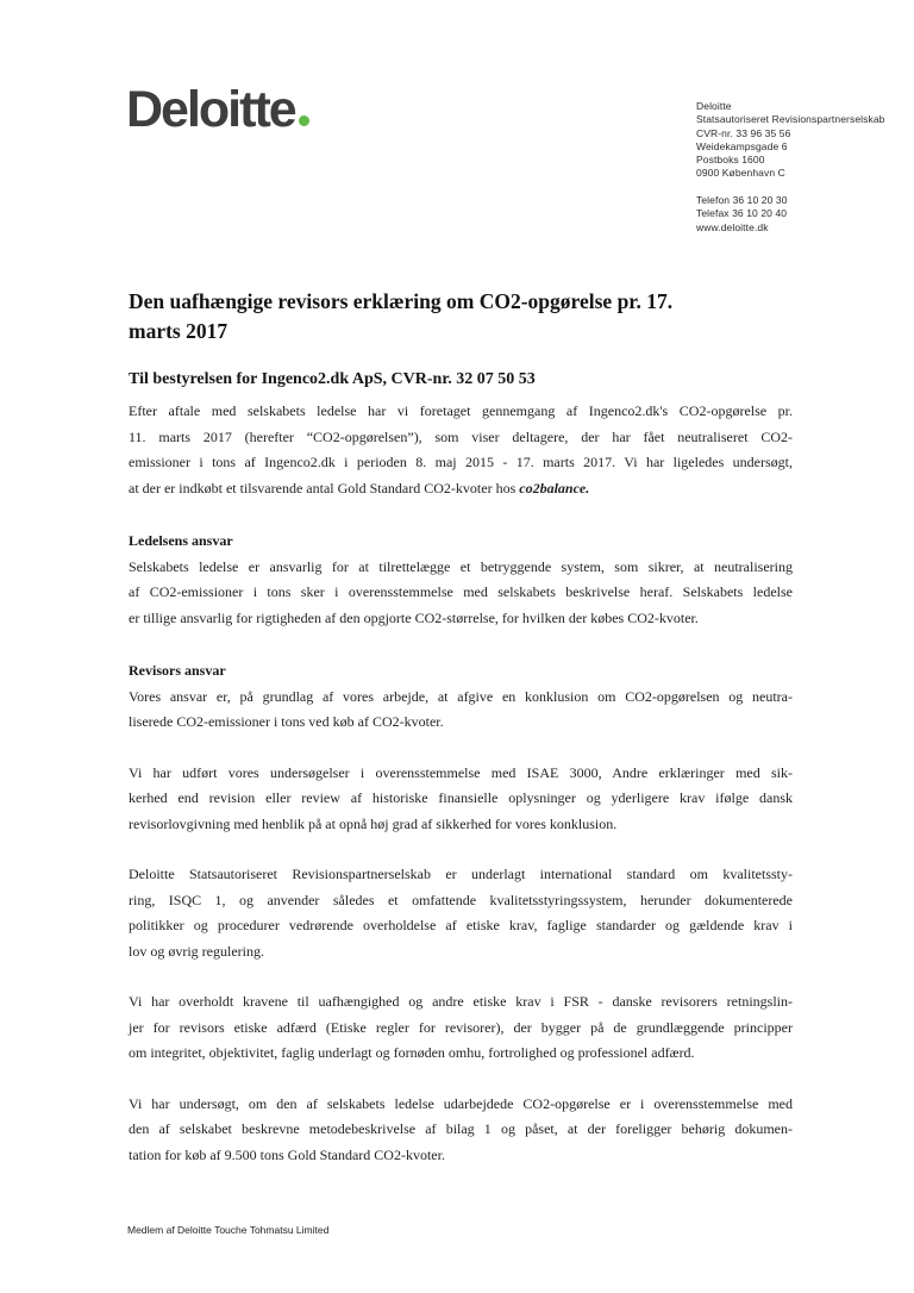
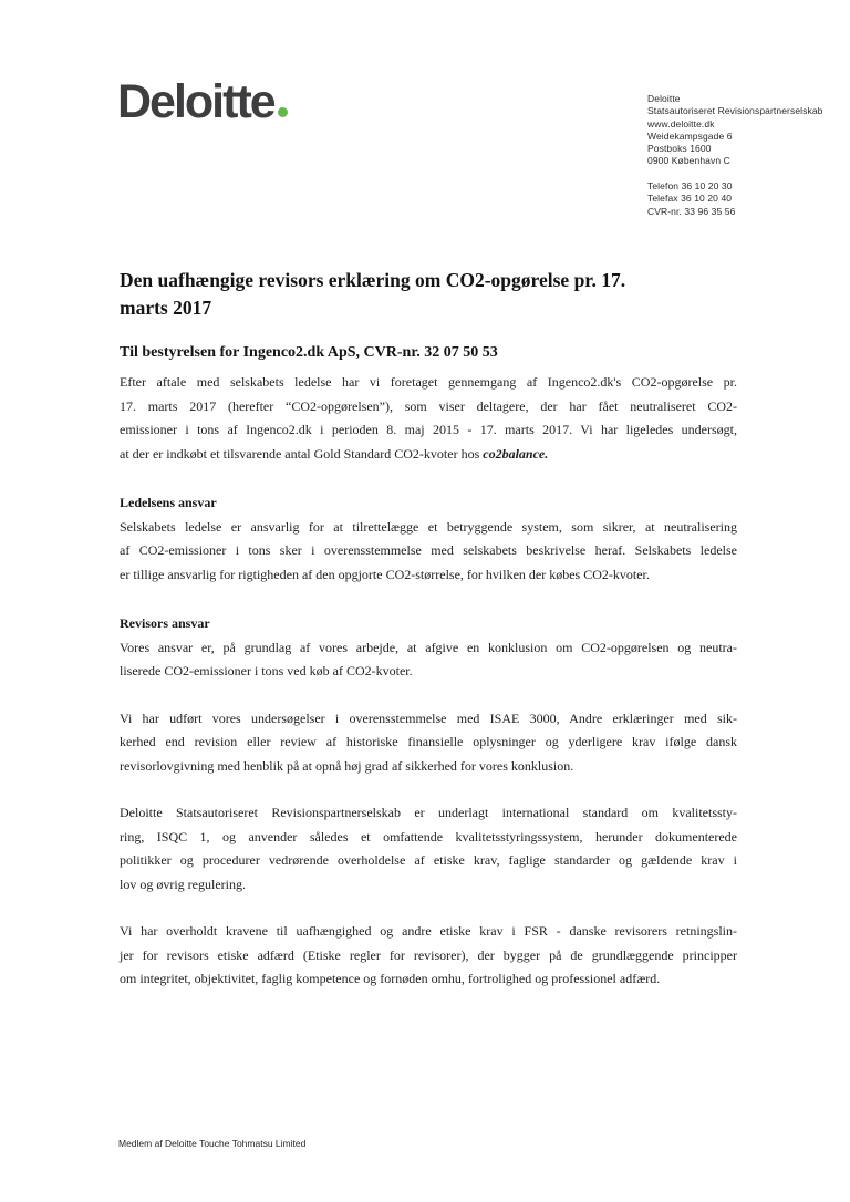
  Deloitte
  Deloitte
  Statsautoriseret Revisionspartnerselskab
- CVR-nr. 33 96 35 56
+ www.deloitte.dk
  Weidekampsgade 6
  Postboks 1600
  0900 København C
  Telefon 36 10 20 30
  Telefax 36 10 20 40
- www.deloitte.dk
+ CVR-nr. 33 96 35 56
  Den uafhængige revisors erklæring om CO2-opgørelse pr. 17.
  marts 2017
  Til bestyrelsen for Ingenco2.dk ApS, CVR-nr. 32 07 50 53
  Efter aftale med selskabets ledelse har vi foretaget gennemgang af Ingenco2.dk's CO2-opgørelse pr.
- 11. marts 2017 (herefter “CO2-opgørelsen”), som viser deltagere, der har fået neutraliseret CO2-
+ 17. marts 2017 (herefter “CO2-opgørelsen”), som viser deltagere, der har fået neutraliseret CO2-
  emissioner i tons af Ingenco2.dk i perioden 8. maj 2015 - 17. marts 2017. Vi har ligeledes undersøgt,
  at der er indkøbt et tilsvarende antal Gold Standard CO2-kvoter hos co2balance.
  Ledelsens ansvar
  Selskabets ledelse er ansvarlig for at tilrettelægge et betryggende system, som sikrer, at neutralisering
  af CO2-emissioner i tons sker i overensstemmelse med selskabets beskrivelse heraf. Selskabets ledelse
  er tillige ansvarlig for rigtigheden af den opgjorte CO2-størrelse, for hvilken der købes CO2-kvoter.
  Revisors ansvar
  Vores ansvar er, på grundlag af vores arbejde, at afgive en konklusion om CO2-opgørelsen og neutra-
  liserede CO2-emissioner i tons ved køb af CO2-kvoter.
  Vi har udført vores undersøgelser i overensstemmelse med ISAE 3000, Andre erklæringer med sik-
  kerhed end revision eller review af historiske finansielle oplysninger og yderligere krav ifølge dansk
  revisorlovgivning med henblik på at opnå høj grad af sikkerhed for vores konklusion.
  Deloitte Statsautoriseret Revisionspartnerselskab er underlagt international standard om kvalitetssty-
  ring, ISQC 1, og anvender således et omfattende kvalitetsstyringssystem, herunder dokumenterede
  politikker og procedurer vedrørende overholdelse af etiske krav, faglige standarder og gældende krav i
  lov og øvrig regulering.
  Vi har overholdt kravene til uafhængighed og andre etiske krav i FSR - danske revisorers retningslin-
  jer for revisors etiske adfærd (Etiske regler for revisorer), der bygger på de grundlæggende principper
- om integritet, objektivitet, faglig underlagt og fornøden omhu, fortrolighed og professionel adfærd.
+ om integritet, objektivitet, faglig kompetence og fornøden omhu, fortrolighed og professionel adfærd.
- Vi har undersøgt, om den af selskabets ledelse udarbejdede CO2-opgørelse er i overensstemmelse med
- den af selskabet beskrevne metodebeskrivelse af bilag 1 og påset, at der foreligger behørig dokumen-
- tation for køb af 9.500 tons Gold Standard CO2-kvoter.
  Medlem af Deloitte Touche Tohmatsu Limited
